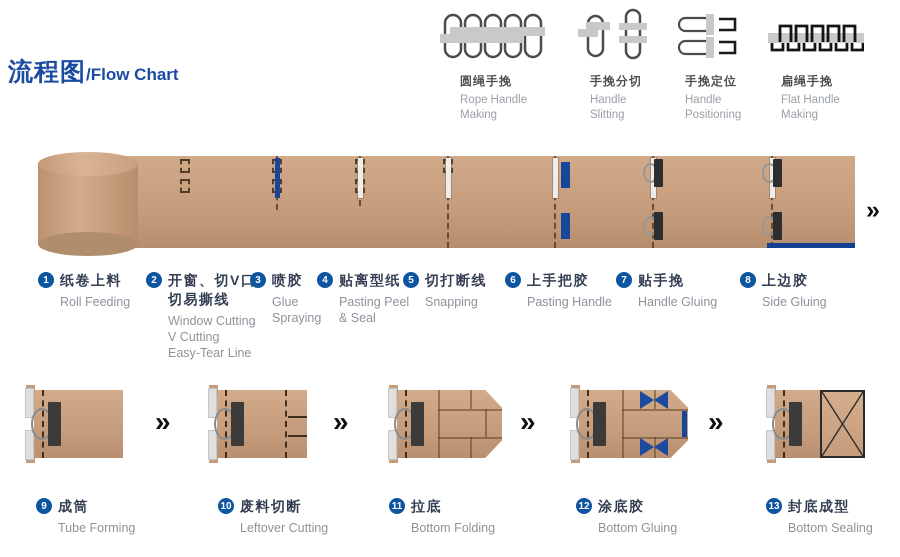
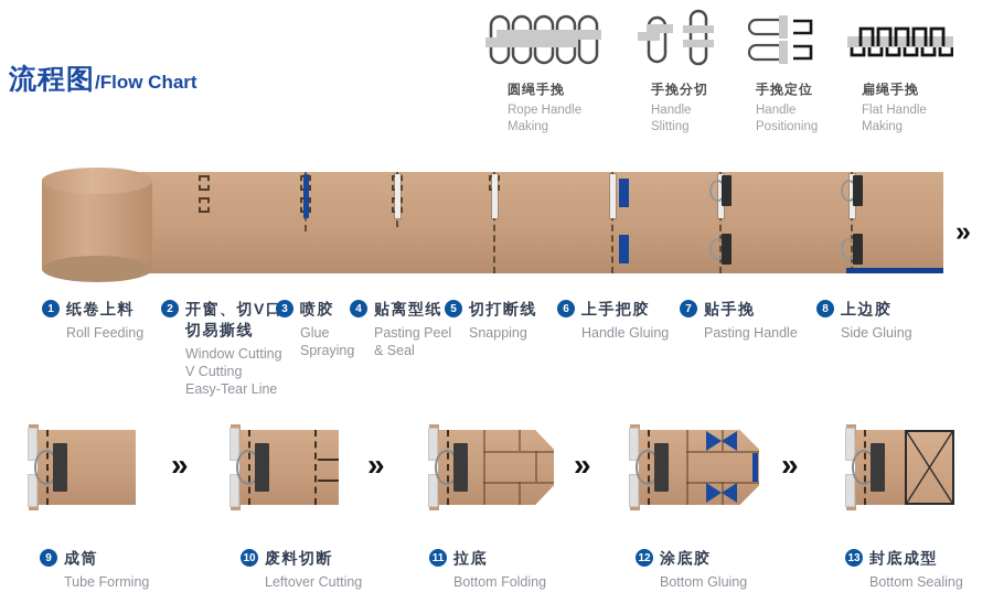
  流程图/Flow Chart
  圆绳手挽
  Rope Handle
  Making
  手挽分切
  Handle
  Slitting
  手挽定位
  Handle
  Positioning
  扁绳手挽
  Flat Handle
  Making
  »
  1
  纸卷上料
  Roll Feeding
  2
  开窗、切V口
  切易撕线
  Window Cutting
  V Cutting
  Easy-Tear Line
  3
  喷胶
  Glue
  Spraying
  4
  贴离型纸
  Pasting Peel
  & Seal
  5
  切打断线
  Snapping
  6
  上手把胶
- Pasting Handle
+ Handle Gluing
  7
  贴手挽
- Handle Gluing
+ Pasting Handle
  8
  上边胶
  Side Gluing
  »
  »
  »
  »
  9
  成筒
  Tube Forming
  10
  废料切断
  Leftover Cutting
  11
  拉底
  Bottom Folding
  12
  涂底胶
  Bottom Gluing
  13
  封底成型
  Bottom Sealing
